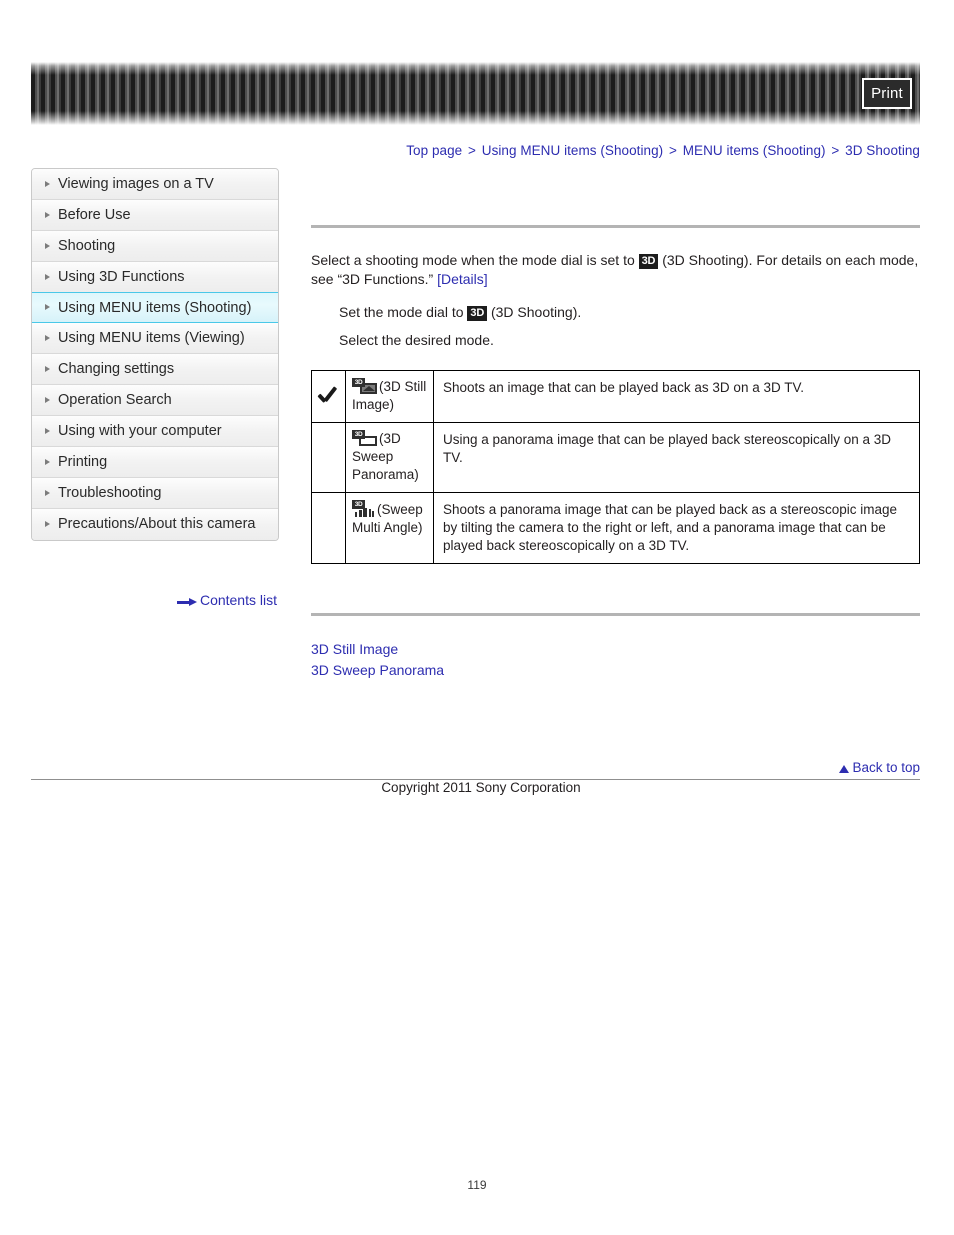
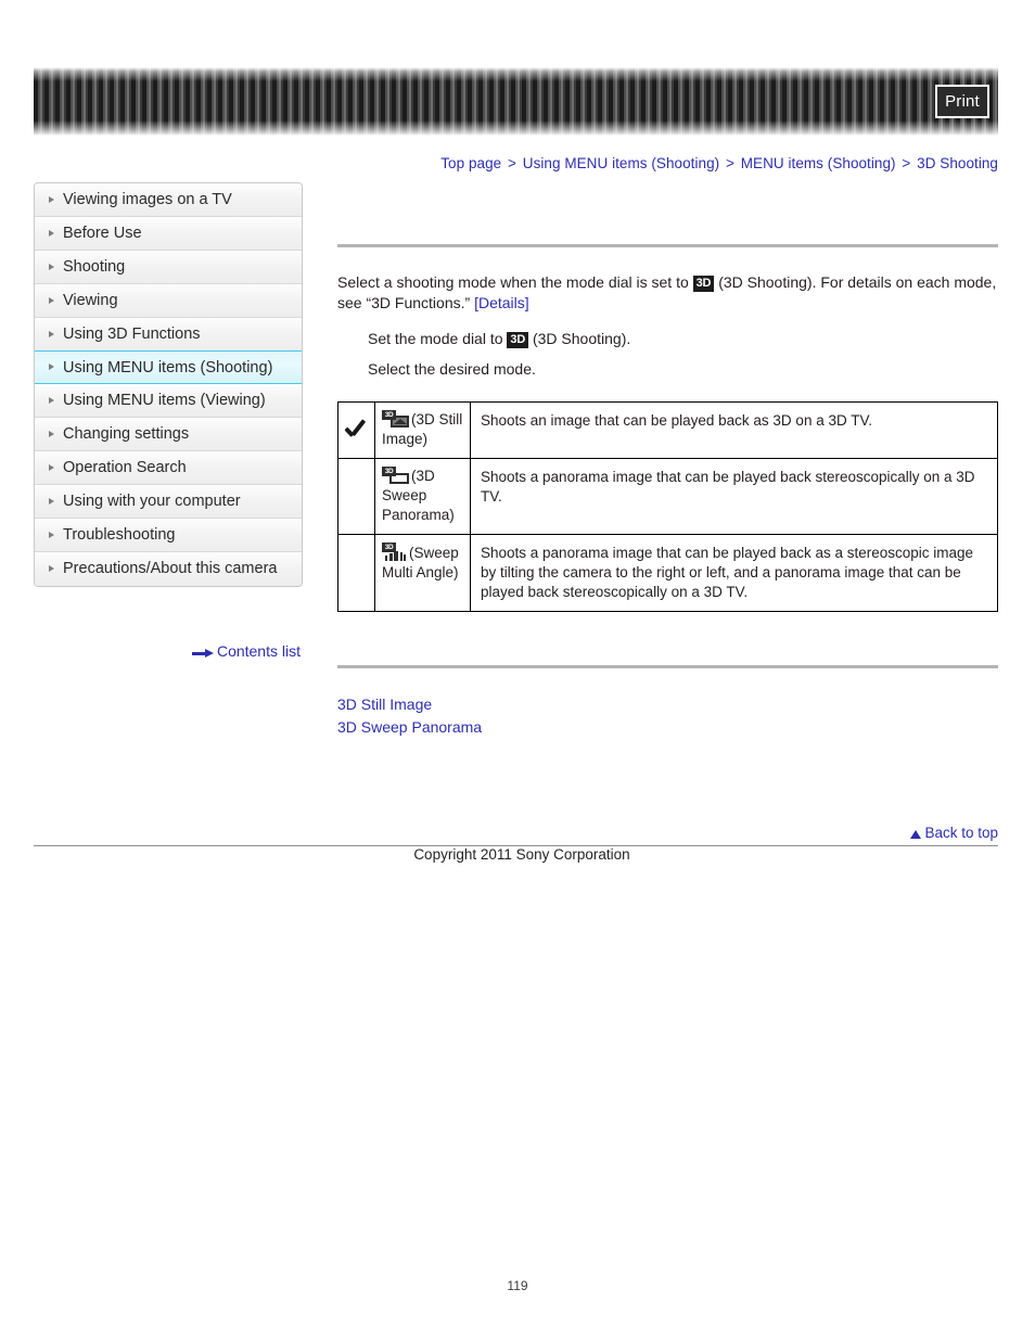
  Print
  Top page > Using MENU items (Shooting) > MENU items (Shooting) > 3D Shooting
  Viewing images on a TV
  Before Use
  Shooting
+ Viewing
  Using 3D Functions
  Using MENU items (Shooting)
  Using MENU items (Viewing)
  Changing settings
  Operation Search
  Using with your computer
- Printing
  Troubleshooting
  Precautions/About this camera
  Contents list
  Select a shooting mode when the mode dial is set to 3D (3D Shooting). For details on each mode, see “3D Functions.” [Details]
  Set the mode dial to 3D (3D Shooting).
  Select the desired mode.
  	(3D Still Image)	Shoots an image that can be played back as 3D on a 3D TV.
- 	(3D Sweep Panorama)	Using a panorama image that can be played back stereoscopically on a 3D TV.
+ 	(3D Sweep Panorama)	Shoots a panorama image that can be played back stereoscopically on a 3D TV.
  	(Sweep Multi Angle)	Shoots a panorama image that can be played back as a stereoscopic image by tilting the camera to the right or left, and a panorama image that can be played back stereoscopically on a 3D TV.
  3D Still Image
  3D Sweep Panorama
  Back to top
  Copyright 2011 Sony Corporation
  119
